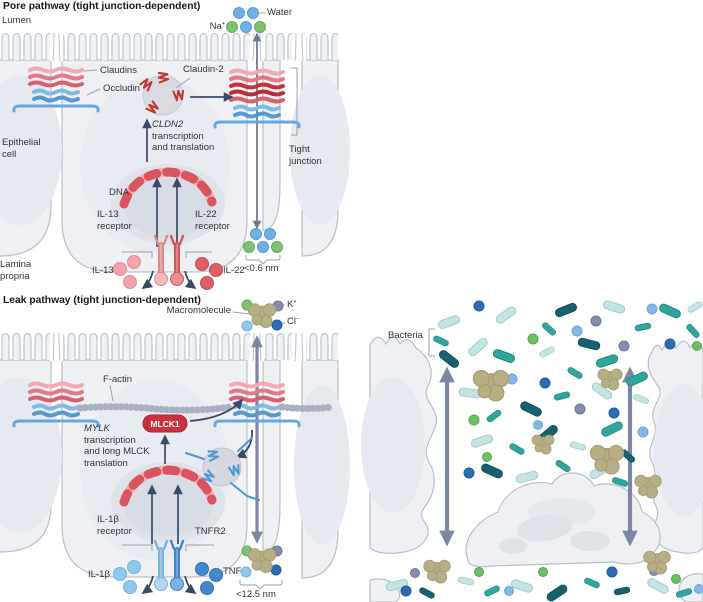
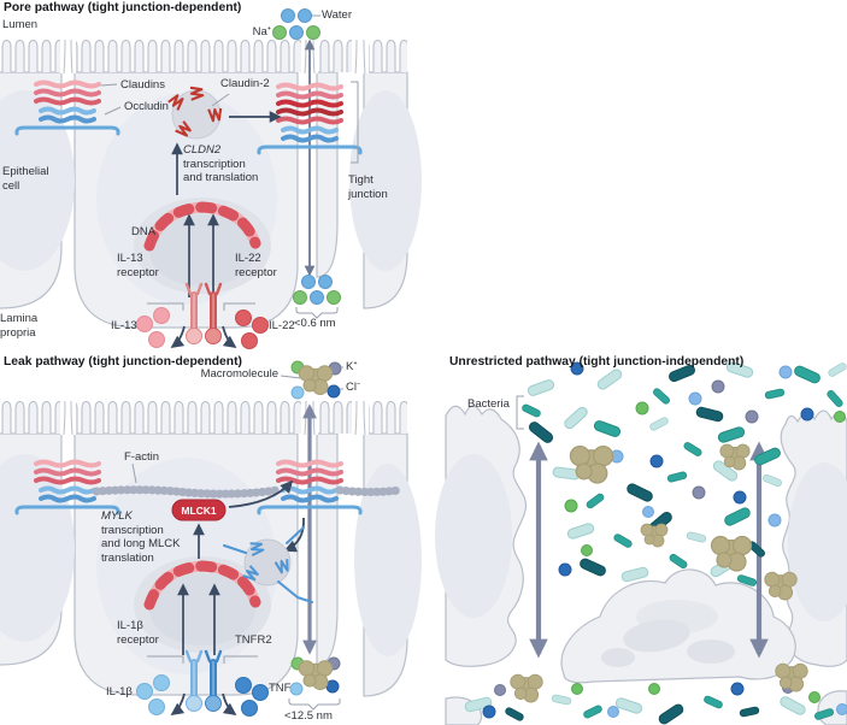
  Pore pathway (tight junction-dependent)
  Lumen
  Water
  Na⁺
  Claudins
  Occludin
  Claudin-2
  CLDN2
  transcription
  and translation
  Epithelial
  cell
  DNA
  IL-13
  receptor
  IL-22
  receptor
  Lamina
  propria
  IL-13
  IL-22
  <0.6 nm
  Tight
  junction
  Leak pathway (tight junction-dependent)
  Macromolecule
  K⁺
  Cl⁻
  F-actin
  MLCK1
  MYLK
  transcription
  and long MLCK
  translation
  IL-1β
  receptor
  TNFR2
  IL-1β
  TNF
  <12.5 nm
+ Unrestricted pathway (tight junction-independent)
  Bacteria
